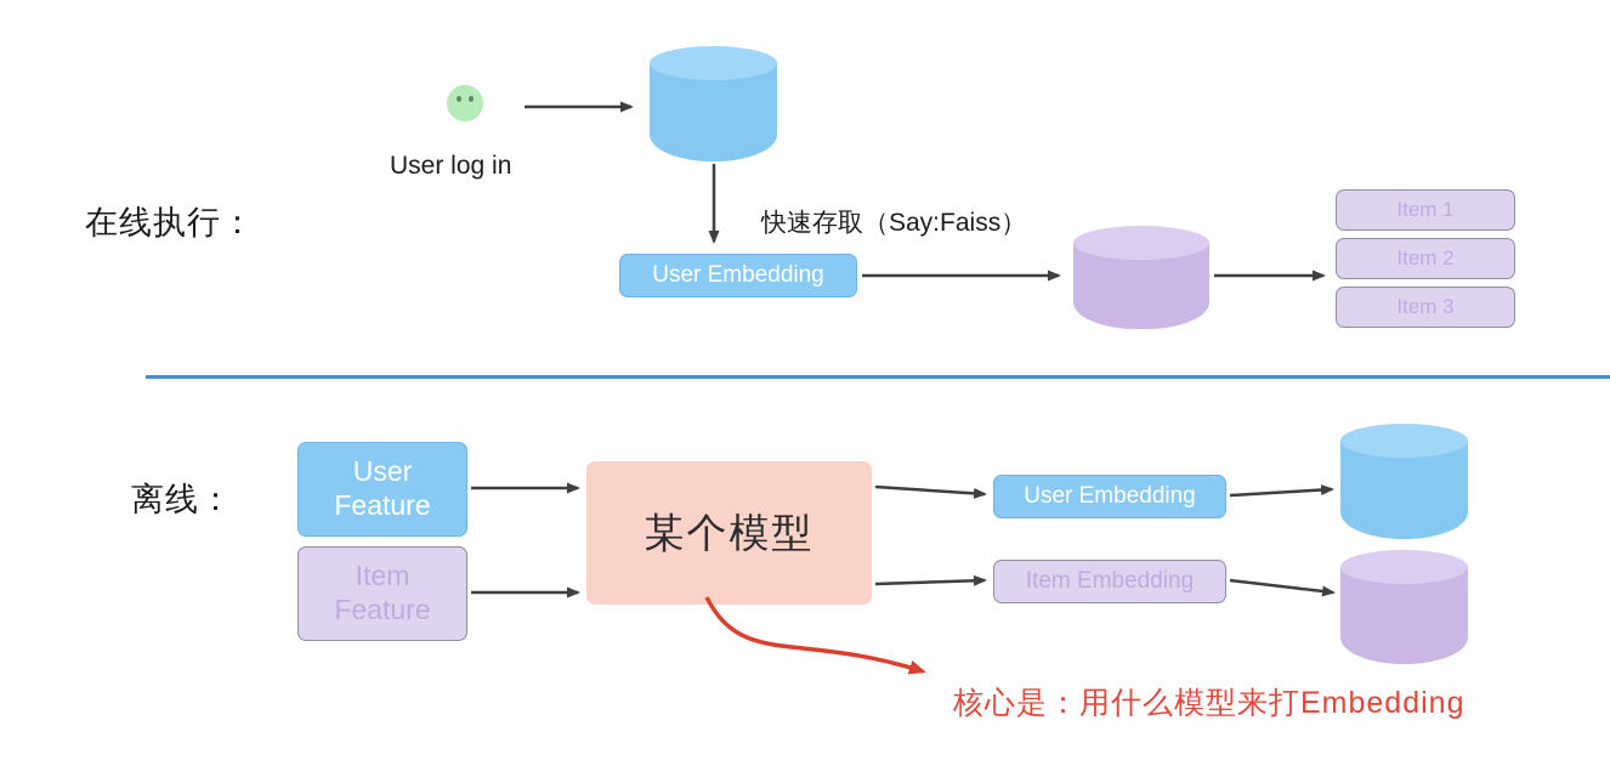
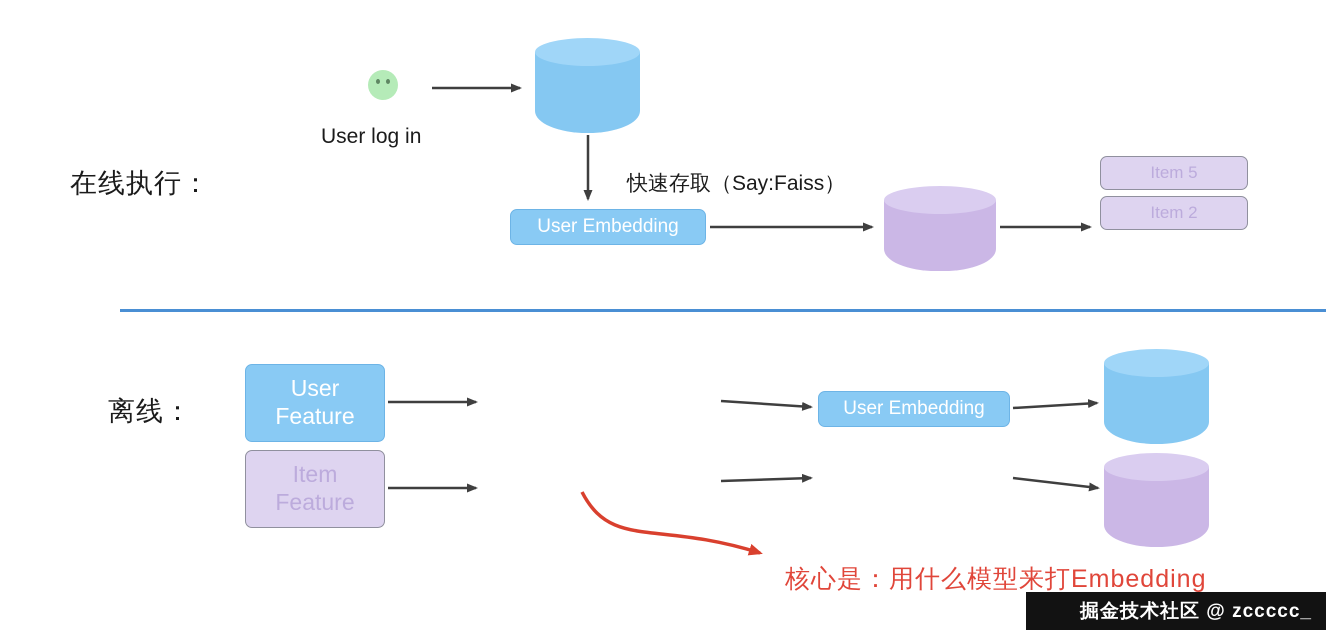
  在线执行：
  User log in
  快速存取（Say:Faiss）
  User Embedding
- Item 1
+ Item 5
  Item 2
- Item 3
  离线：
  User Feature
  Item Feature
- 某个模型
  User Embedding
- Item Embedding
  核心是：用什么模型来打Embedding
+ 掘金技术社区 @ zccccc_
